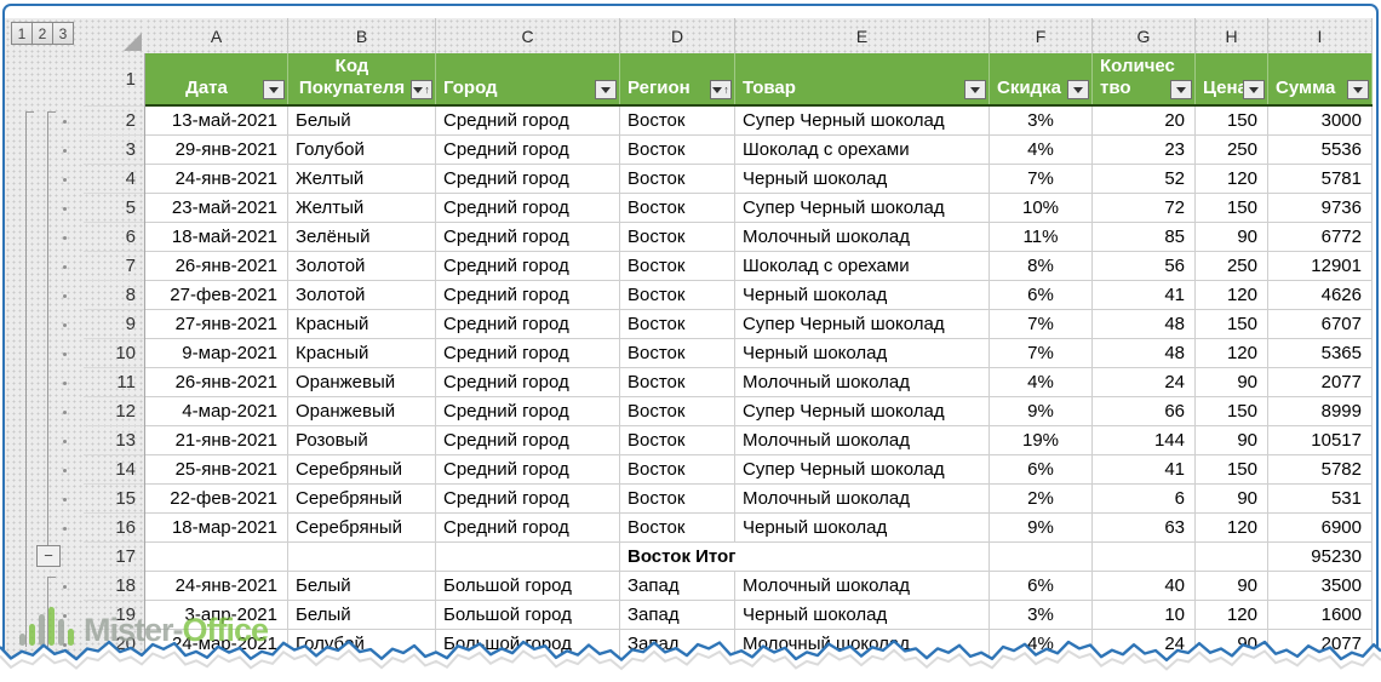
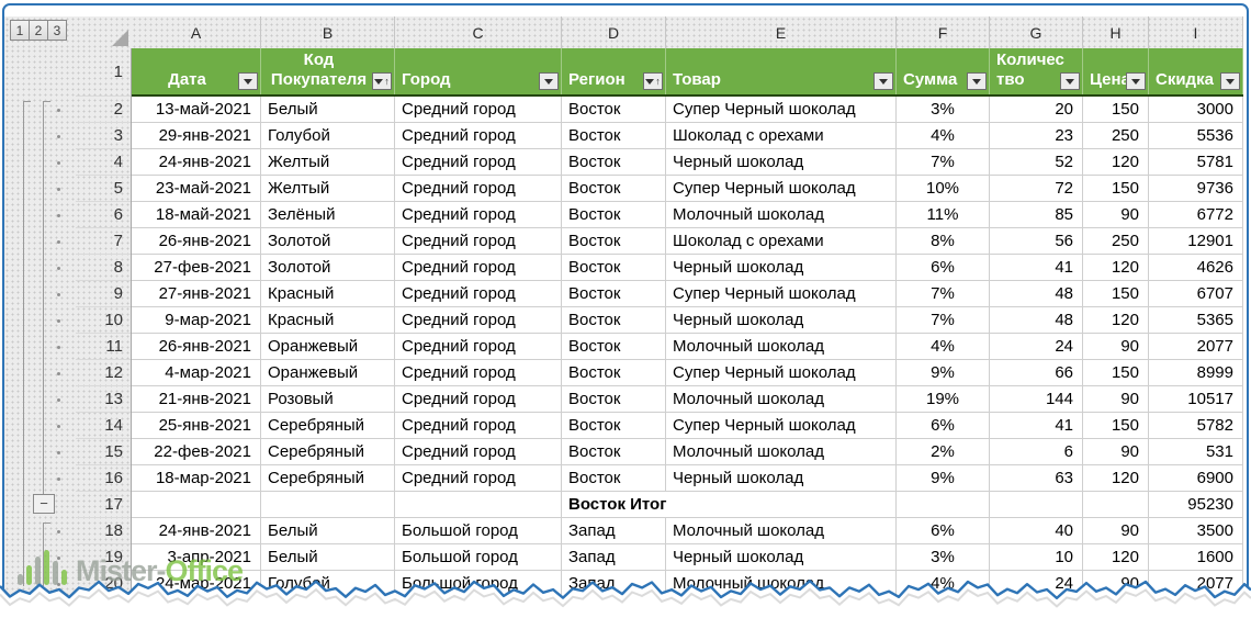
  1
  2
  3
  A
  B
  C
  D
  E
  F
  G
  H
  I
  −
  1
  2
  3
  4
  5
  6
  7
  8
  9
  10
  11
  12
  13
  14
  15
  16
  17
  18
  19
  20
  Дата
  Код
  Покупателя
  ↑
  Город
  Регион
  ↑
  Товар
- Скидка
+ Сумма
  Количес
  тво
  Цен
- Сумма
+ Скидка
  13-май-2021
  Белый
  Средний город
  Восток
  Супер Черный шоколад
  3%
  20
  150
  3000
  29-янв-2021
  Голубой
  Средний город
  Восток
  Шоколад с орехами
  4%
  23
  250
  5536
  24-янв-2021
  Желтый
  Средний город
  Восток
  Черный шоколад
  7%
  52
  120
  5781
  23-май-2021
  Желтый
  Средний город
  Восток
  Супер Черный шоколад
  10%
  72
  150
  9736
  18-май-2021
  Зелёный
  Средний город
  Восток
  Молочный шоколад
  11%
  85
  90
  6772
  26-янв-2021
  Золотой
  Средний город
  Восток
  Шоколад с орехами
  8%
  56
  250
  12901
  27-фев-2021
  Золотой
  Средний город
  Восток
  Черный шоколад
  6%
  41
  120
  4626
  27-янв-2021
  Красный
  Средний город
  Восток
  Супер Черный шоколад
  7%
  48
  150
  6707
  9-мар-2021
  Красный
  Средний город
  Восток
  Черный шоколад
  7%
  48
  120
  5365
  26-янв-2021
  Оранжевый
  Средний город
  Восток
  Молочный шоколад
  4%
  24
  90
  2077
  4-мар-2021
  Оранжевый
  Средний город
  Восток
  Супер Черный шоколад
  9%
  66
  150
  8999
  21-янв-2021
  Розовый
  Средний город
  Восток
  Молочный шоколад
  19%
  144
  90
  10517
  25-янв-2021
  Серебряный
  Средний город
  Восток
  Супер Черный шоколад
  6%
  41
  150
  5782
  22-фев-2021
  Серебряный
  Средний город
  Восток
  Молочный шоколад
  2%
  6
  90
  531
  18-мар-2021
  Серебряный
  Средний город
  Восток
  Черный шоколад
  9%
  63
  120
  6900
  Восток Итог
  95230
  24-янв-2021
  Белый
  Большой город
  Запад
  Молочный шоколад
  6%
  40
  90
  3500
  3-апр-2021
  Белый
  Большой город
  Запад
  Черный шоколад
  3%
  10
  120
  1600
  24-мар-2021
  Голубй
  Болшойород
  Заад
  Молочный шоколд
  4%
  24
  2077
  Mister-Office
